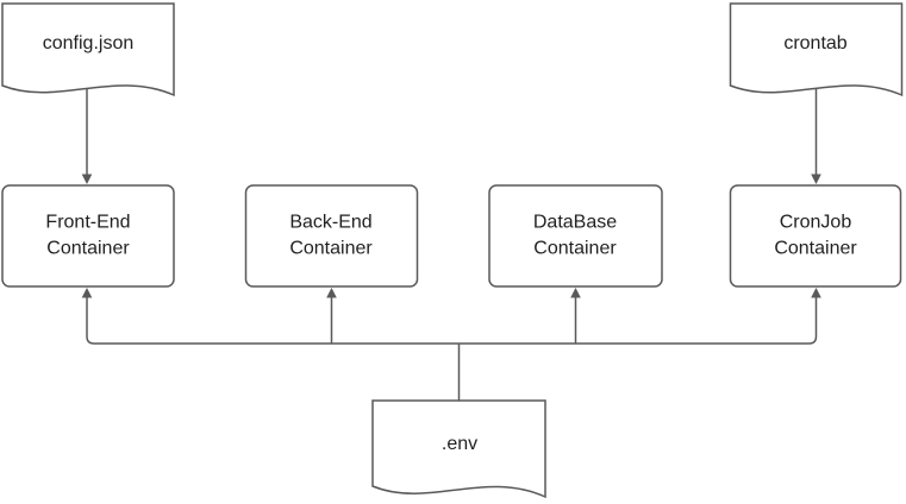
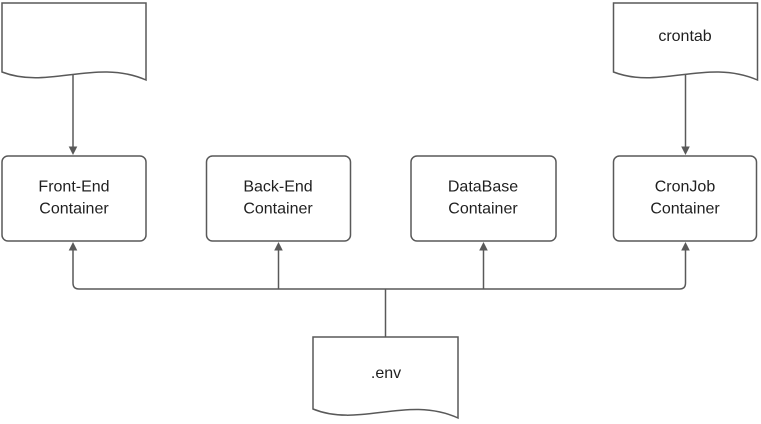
- config.json
  crontab
  Front-End
  Container
  Back-End
  Container
  DataBase
  Container
  CronJob
  Container
  .env
